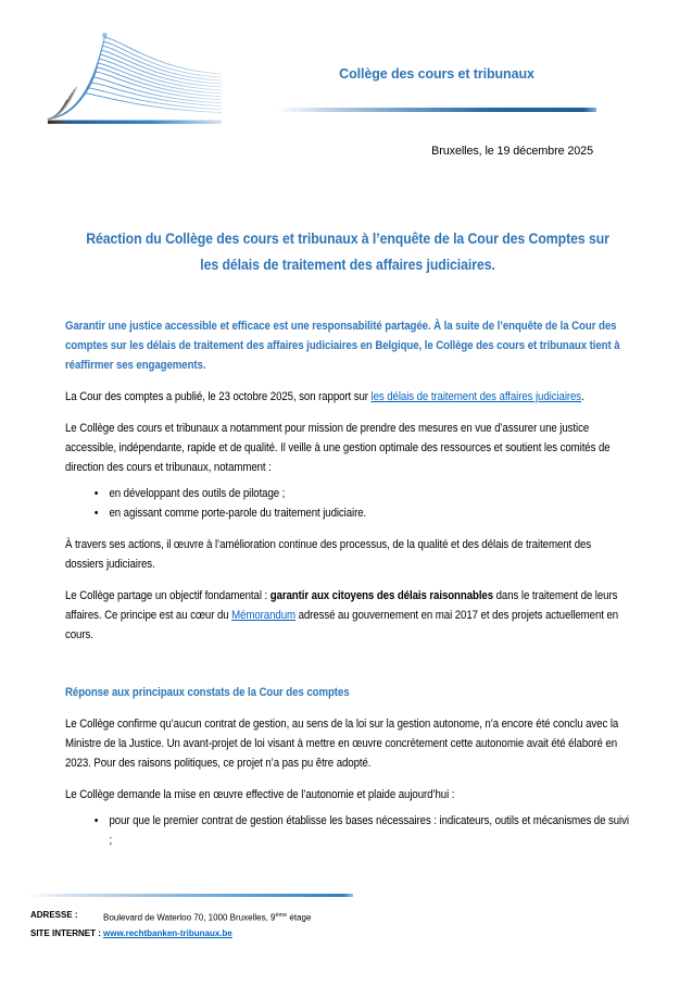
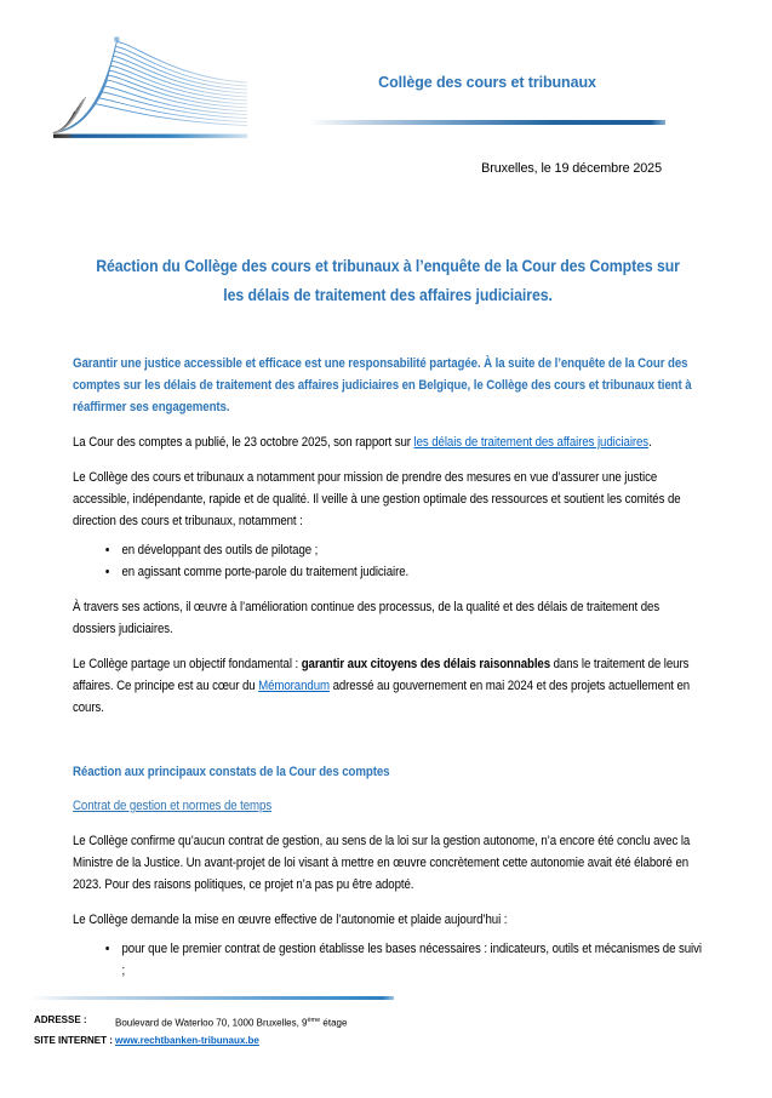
  Collège des cours et tribunaux
  Bruxelles, le 19 décembre 2025
  Réaction du Collège des cours et tribunaux à l’enquête de la Cour des Comptes sur
  les délais de traitement des affaires judiciaires.
  Garantir une justice accessible et efficace est une responsabilité partagée. À la suite de l’enquête de la Cour des comptes sur les délais de traitement des affaires judiciaires en Belgique, le Collège des cours et tribunaux tient à réaffirmer ses engagements.
  La Cour des comptes a publié, le 23 octobre 2025, son rapport sur les délais de traitement des affaires judiciaires.
  Le Collège des cours et tribunaux a notamment pour mission de prendre des mesures en vue d’assurer une justice accessible, indépendante, rapide et de qualité. Il veille à une gestion optimale des ressources et soutient les comités de direction des cours et tribunaux, notamment :
  en développant des outils de pilotage ;
  en agissant comme porte-parole du traitement judiciaire.
  À travers ses actions, il œuvre à l’amélioration continue des processus, de la qualité et des délais de traitement des dossiers judiciaires.
- Le Collège partage un objectif fondamental : garantir aux citoyens des délais raisonnables dans le traitement de leurs affaires. Ce principe est au cœur du Mémorandum adressé au gouvernement en mai 2017 et des projets actuellement en cours.
+ Le Collège partage un objectif fondamental : garantir aux citoyens des délais raisonnables dans le traitement de leurs affaires. Ce principe est au cœur du Mémorandum adressé au gouvernement en mai 2024 et des projets actuellement en cours.
- Réponse aux principaux constats de la Cour des comptes
+ Réaction aux principaux constats de la Cour des comptes
+ Contrat de gestion et normes de temps
  Le Collège confirme qu’aucun contrat de gestion, au sens de la loi sur la gestion autonome, n’a encore été conclu avec la Ministre de la Justice. Un avant-projet de loi visant à mettre en œuvre concrètement cette autonomie avait été élaboré en 2023. Pour des raisons politiques, ce projet n’a pas pu être adopté.
  Le Collège demande la mise en œuvre effective de l’autonomie et plaide aujourd’hui :
  pour que le premier contrat de gestion établisse les bases nécessaires : indicateurs, outils et mécanismes de suivi ;
  ADRESSE :
  Boulevard de Waterloo 70, 1000 Bruxelles, 9 étage
  SITE INTERNET :
  www.rechtbanken-tribunaux.be
